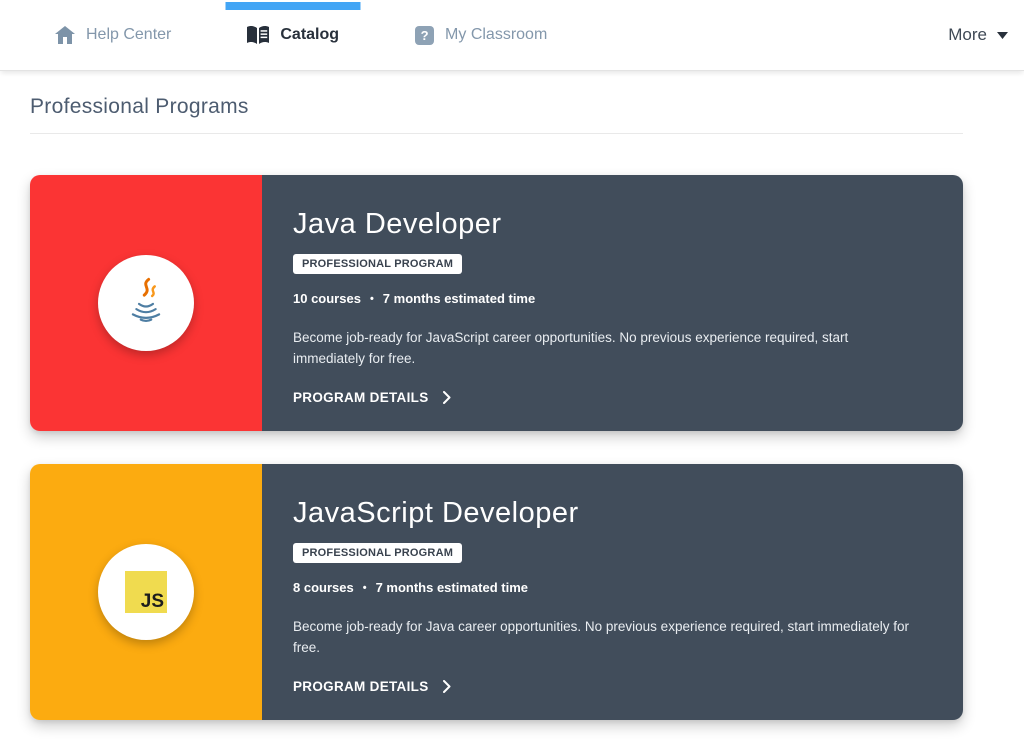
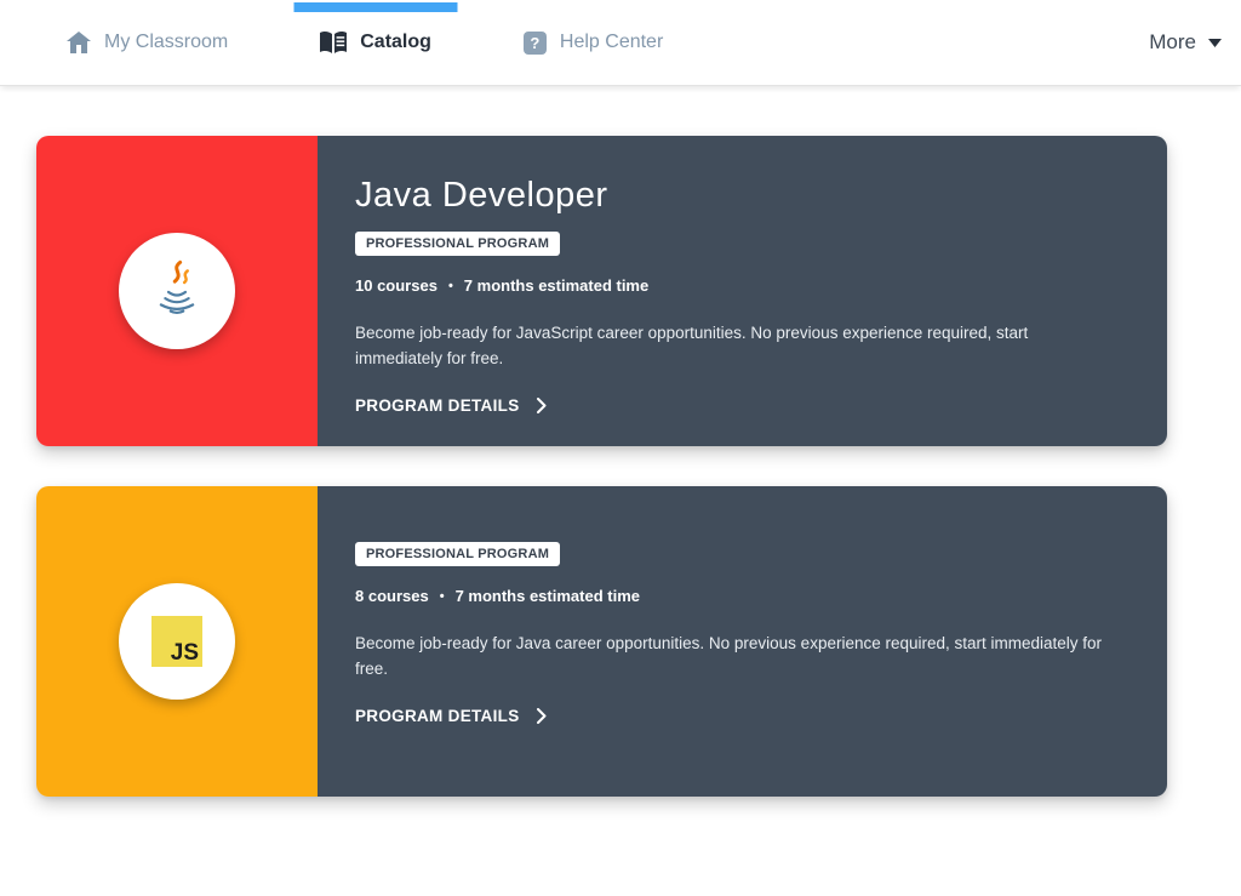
- Help Center
+ My Classroom
  Catalog
  ?
- My Classroom
+ Help Center
  More
- Professional Programs
  Java Developer
  PROFESSIONAL PROGRAM
  10 courses
  •
  7 months estimated time
  Become job-ready for JavaScript career opportunities. No previous experience required, start immediately for free.
  PROGRAM DETAILS
  JS
- JavaScript Developer
  PROFESSIONAL PROGRAM
  8 courses
  •
  7 months estimated time
  Become job-ready for Java career opportunities. No previous experience required, start immediately for free.
  PROGRAM DETAILS
